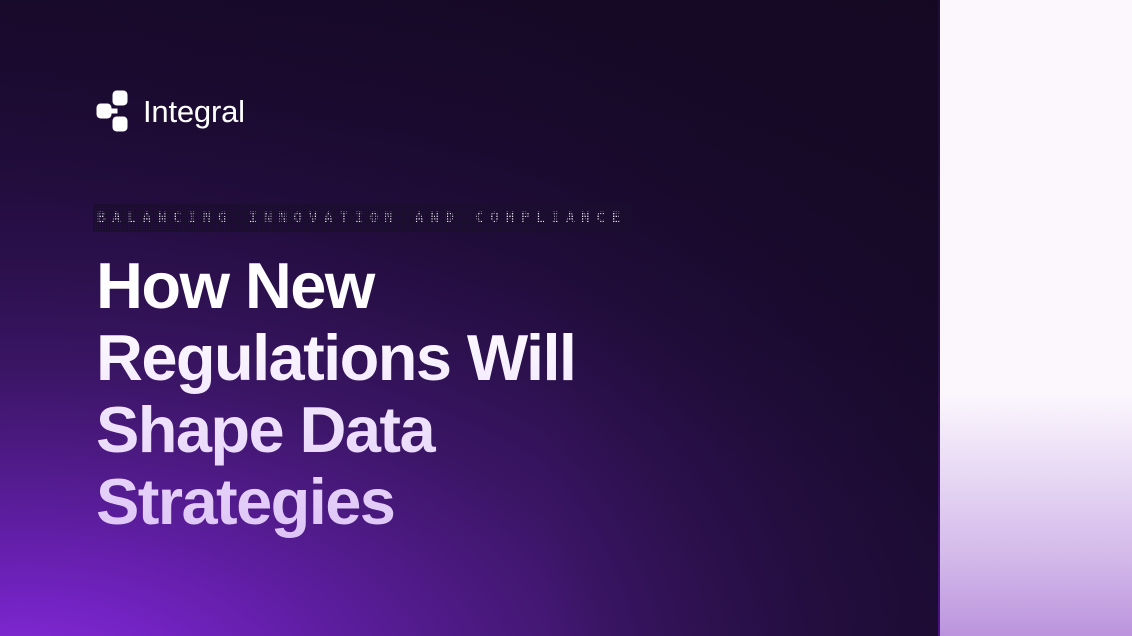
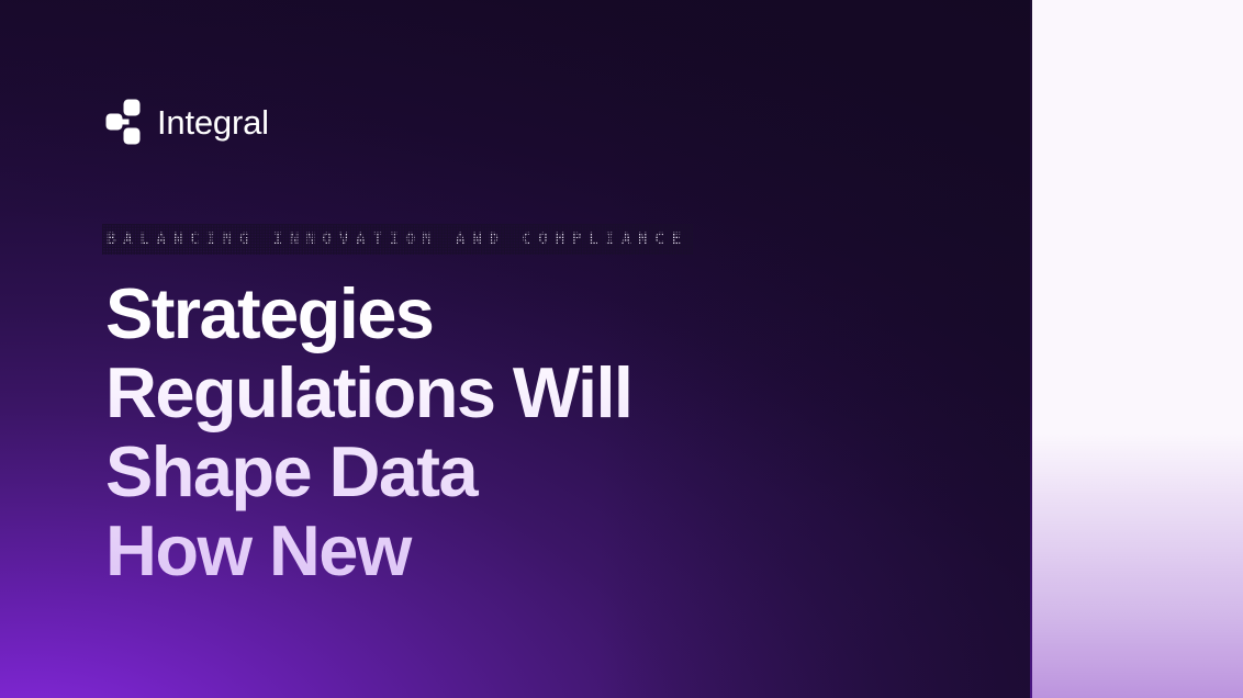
  Integral
- How New
+ Strategies
  Regulations Will
  Shape Data
- Strategies
+ How New
